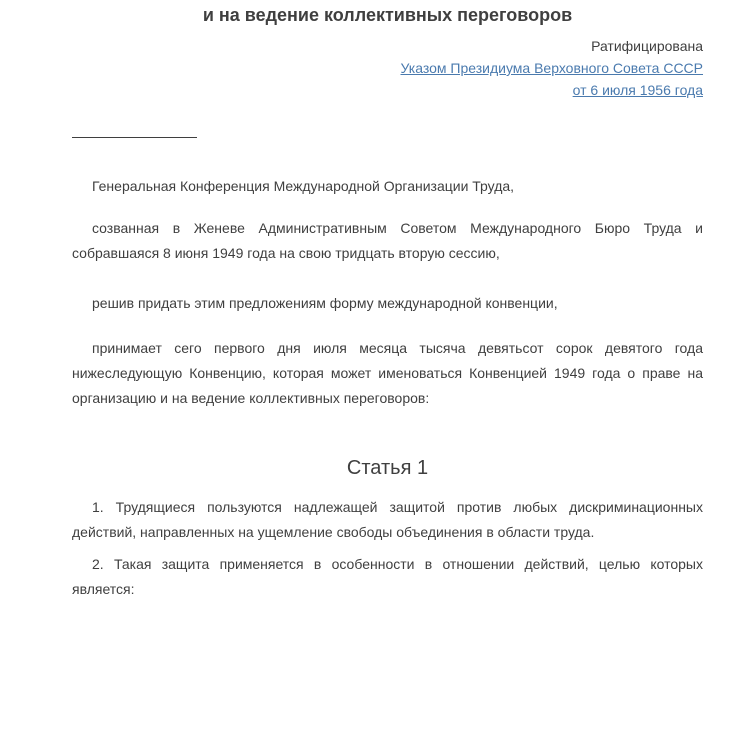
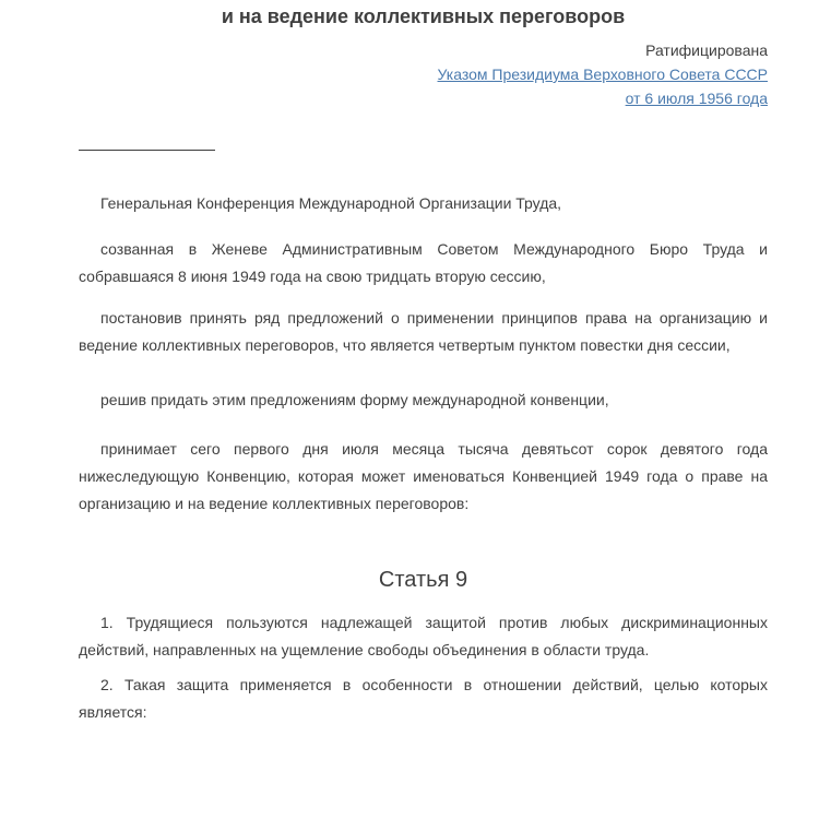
  и на ведение коллективных переговоров
  Ратифицирована
  Указом Президиума Верховного Совета СССР
  от 6 июля 1956 года
  Генеральная Конференция Международной Организации Труда,
  созванная в Женеве Административным Советом Международного Бюро Труда и собравшаяся 8 июня 1949 года на свою тридцать вторую сессию,
+ постановив принять ряд предложений о применении принципов права на организацию и ведение коллективных переговоров, что является четвертым пунктом повестки дня сессии,
  решив придать этим предложениям форму международной конвенции,
  принимает сего первого дня июля месяца тысяча девятьсот сорок девятого года нижеследующую Конвенцию, которая может именоваться Конвенцией 1949 года о праве на организацию и на ведение коллективных переговоров:
- Статья 1
+ Статья 9
  1. Трудящиеся пользуются надлежащей защитой против любых дискриминационных действий, направленных на ущемление свободы объединения в области труда.
  2. Такая защита применяется в особенности в отношении действий, целью которых является:
